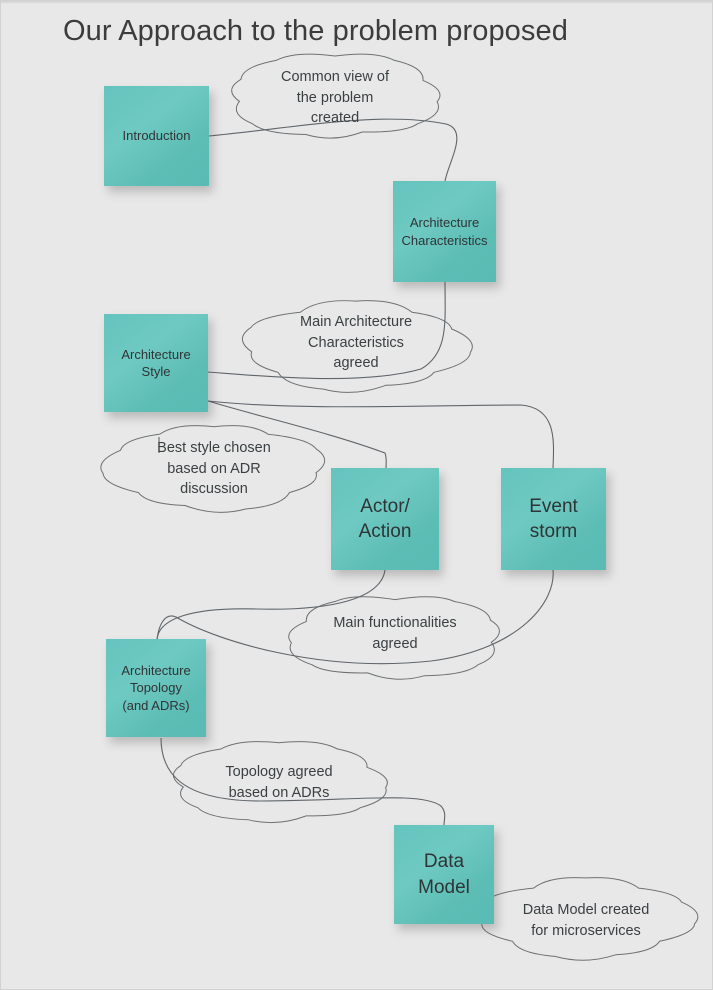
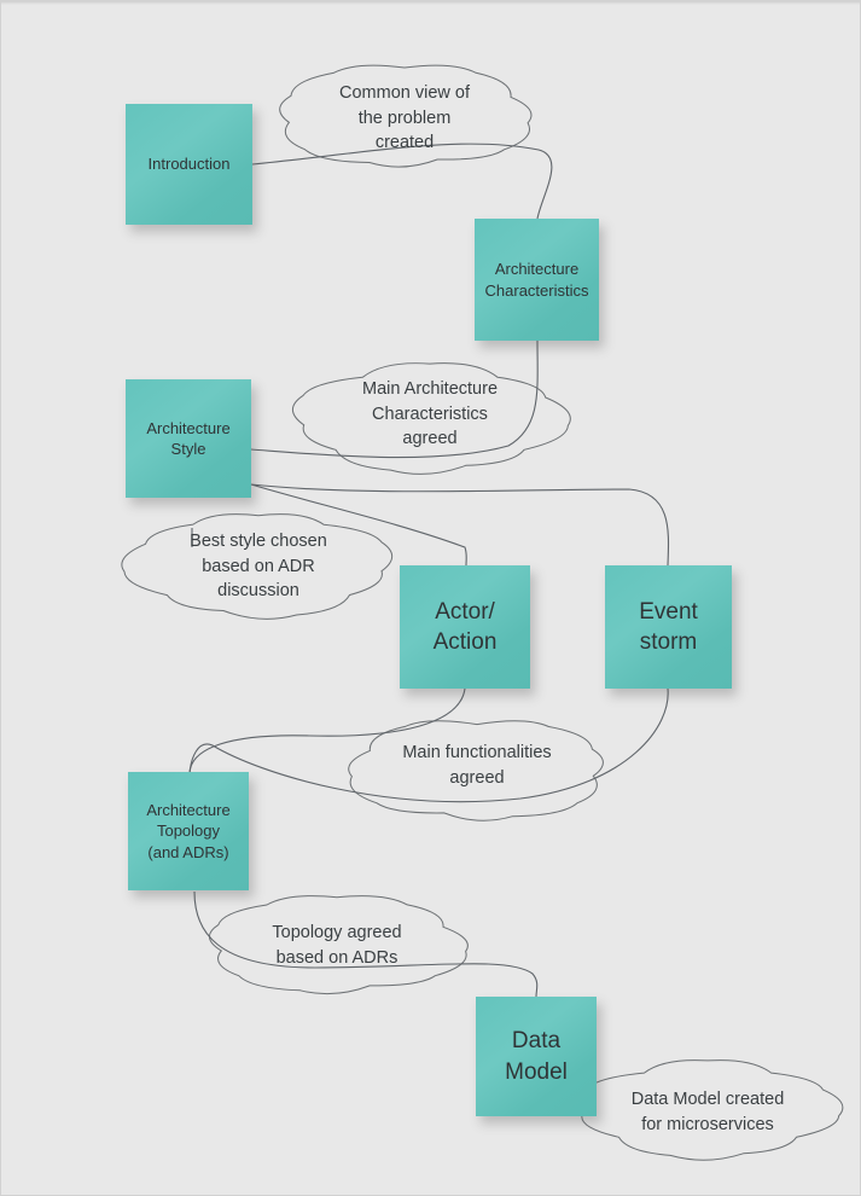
- Our Approach to the problem proposed
  Introduction
  Architecture
  Characteristics
  Architecture
  Style
  Actor/
  Action
  Event
  storm
  Architecture
  Topology
  (and ADRs)
  Data
  Model
  Common view of
  the problem
  created
  Main Architecture
  Characteristics
  agreed
  Best style chosen
  based on ADR
  discussion
  Main functionalities
  agreed
  Topology agreed
  based on ADRs
  Data Model created
  for microservices
